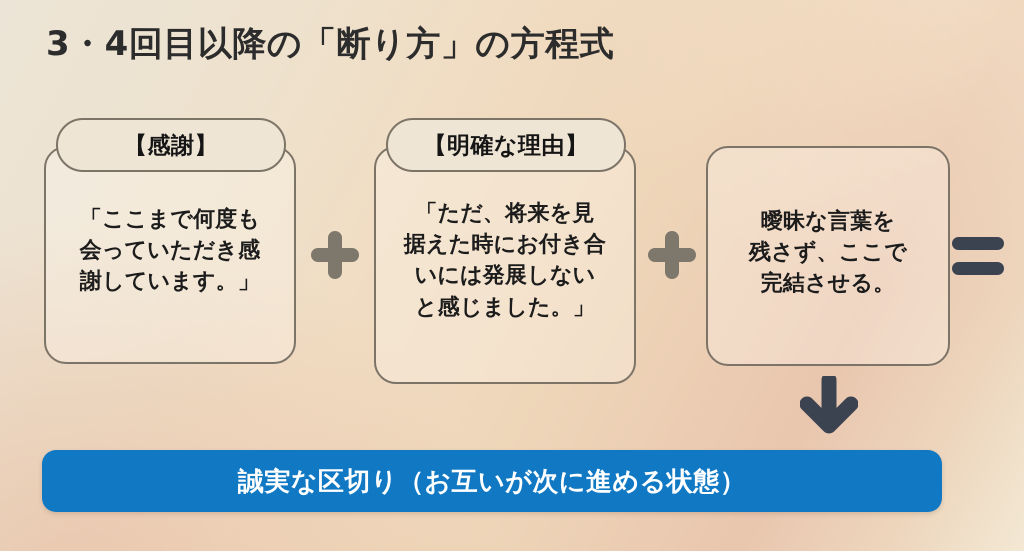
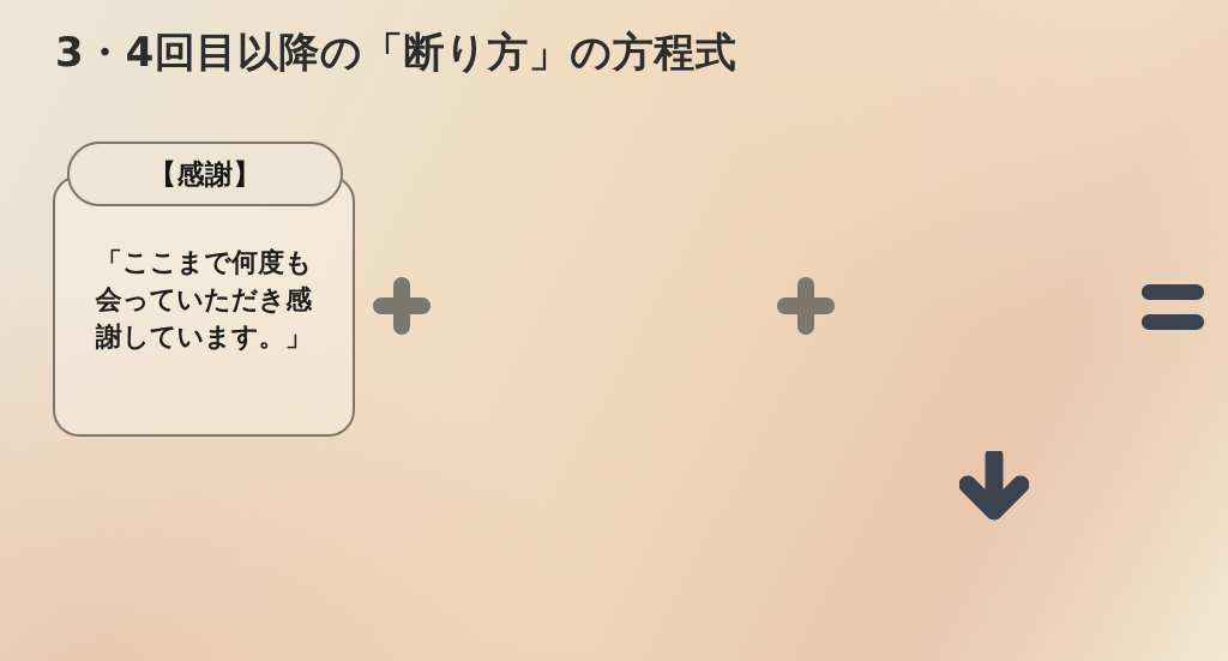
  3・4回目以降の「断り方」の方程式
  「ここまで何度も
  会っていただき感
  謝しています。」
  【感謝】
- 「ただ、将来を見
- 据えた時にお付き合
- いには発展しない
- と感じました。」
- 【明確な理由】
- 曖昧な言葉を
- 残さず、ここで
- 完結させる。
- 誠実な区切り（お互いが次に進める状態）
